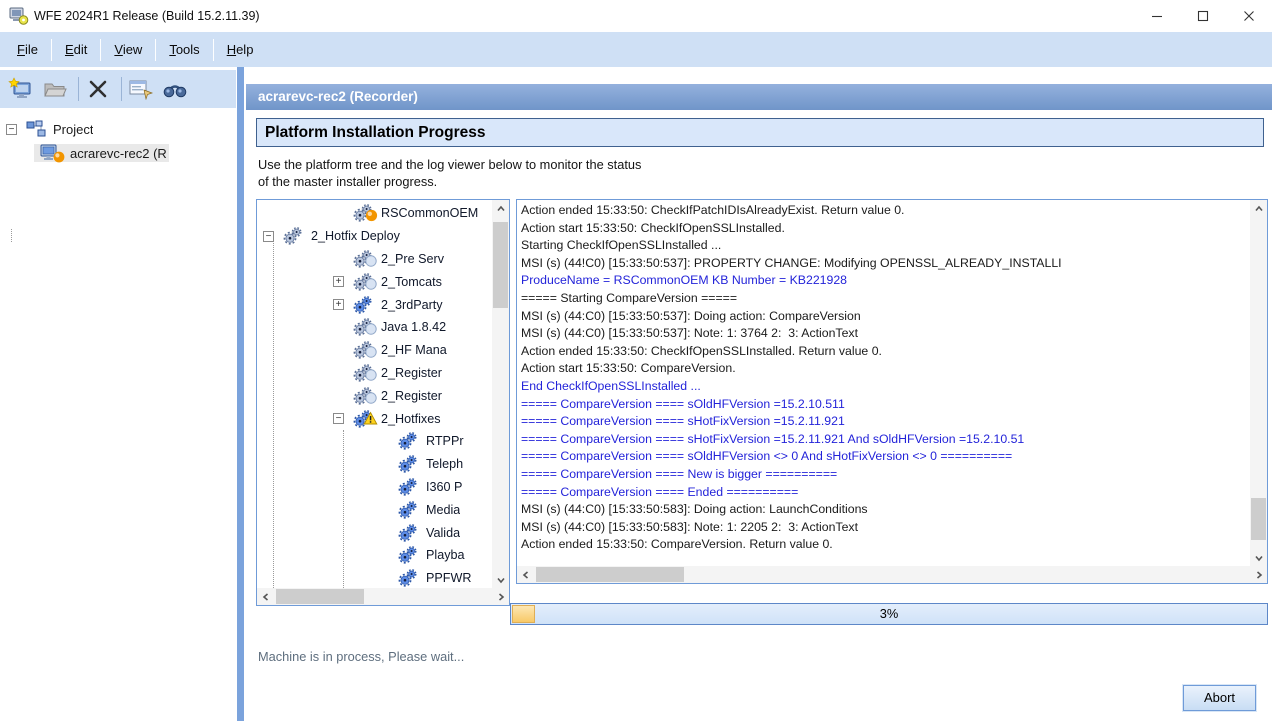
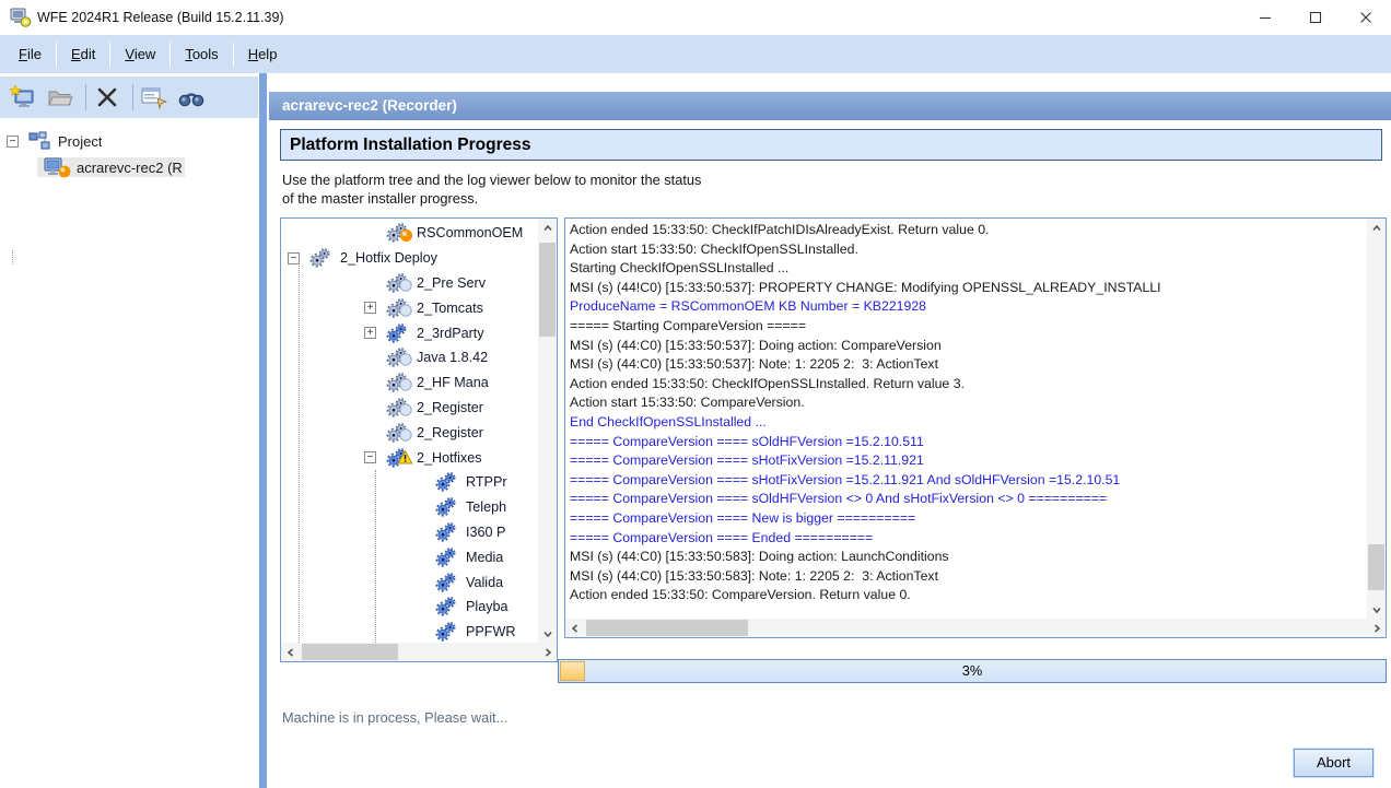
  WFE 2024R1 Release (Build 15.2.11.39)
  File
  Edit
  View
  Tools
  Help
  −
  Project
  acrarevc-rec2 (R
  acrarevc-rec2 (Recorder)
  Platform Installation Progress
  Use the platform tree and the log viewer below to monitor the status
  of the master installer progress.
  RSCommonOEM
  −
  2_Hotfix Deploy
  2_Pre Serv
  +
  2_Tomcats
  +
  2_3rdParty
  Java 1.8.42
  2_HF Mana
  2_Register
  2_Register
  −
  2_Hotfixes
  RTPPr
  Teleph
  I360 P
  Media
  Valida
  Playba
  PPFWR
  Action ended 15:33:50: CheckIfPatchIDIsAlreadyExist. Return value 0.
  Action start 15:33:50: CheckIfOpenSSLInstalled.
  Starting CheckIfOpenSSLInstalled ...
  MSI (s) (44!C0) [15:33:50:537]: PROPERTY CHANGE: Modifying OPENSSL_ALREADY_INSTALLI
  ProduceName = RSCommonOEM KB Number = KB221928
  ===== Starting CompareVersion =====
  MSI (s) (44:C0) [15:33:50:537]: Doing action: CompareVersion
- MSI (s) (44:C0) [15:33:50:537]: Note: 1: 3764 2: 3: ActionText
+ MSI (s) (44:C0) [15:33:50:537]: Note: 1: 2205 2: 3: ActionText
- Action ended 15:33:50: CheckIfOpenSSLInstalled. Return value 0.
+ Action ended 15:33:50: CheckIfOpenSSLInstalled. Return value 3.
  Action start 15:33:50: CompareVersion.
  End CheckIfOpenSSLInstalled ...
  ===== CompareVersion ==== sOldHFVersion =15.2.10.511
  ===== CompareVersion ==== sHotFixVersion =15.2.11.921
  ===== CompareVersion ==== sHotFixVersion =15.2.11.921 And sOldHFVersion =15.2.10.51
  ===== CompareVersion ==== sOldHFVersion <> 0 And sHotFixVersion <> 0 ==========
  ===== CompareVersion ==== New is bigger ==========
  ===== CompareVersion ==== Ended ==========
  MSI (s) (44:C0) [15:33:50:583]: Doing action: LaunchConditions
  MSI (s) (44:C0) [15:33:50:583]: Note: 1: 2205 2: 3: ActionText
  Action ended 15:33:50: CompareVersion. Return value 0.
  3%
  Machine is in process, Please wait...
  Abort
